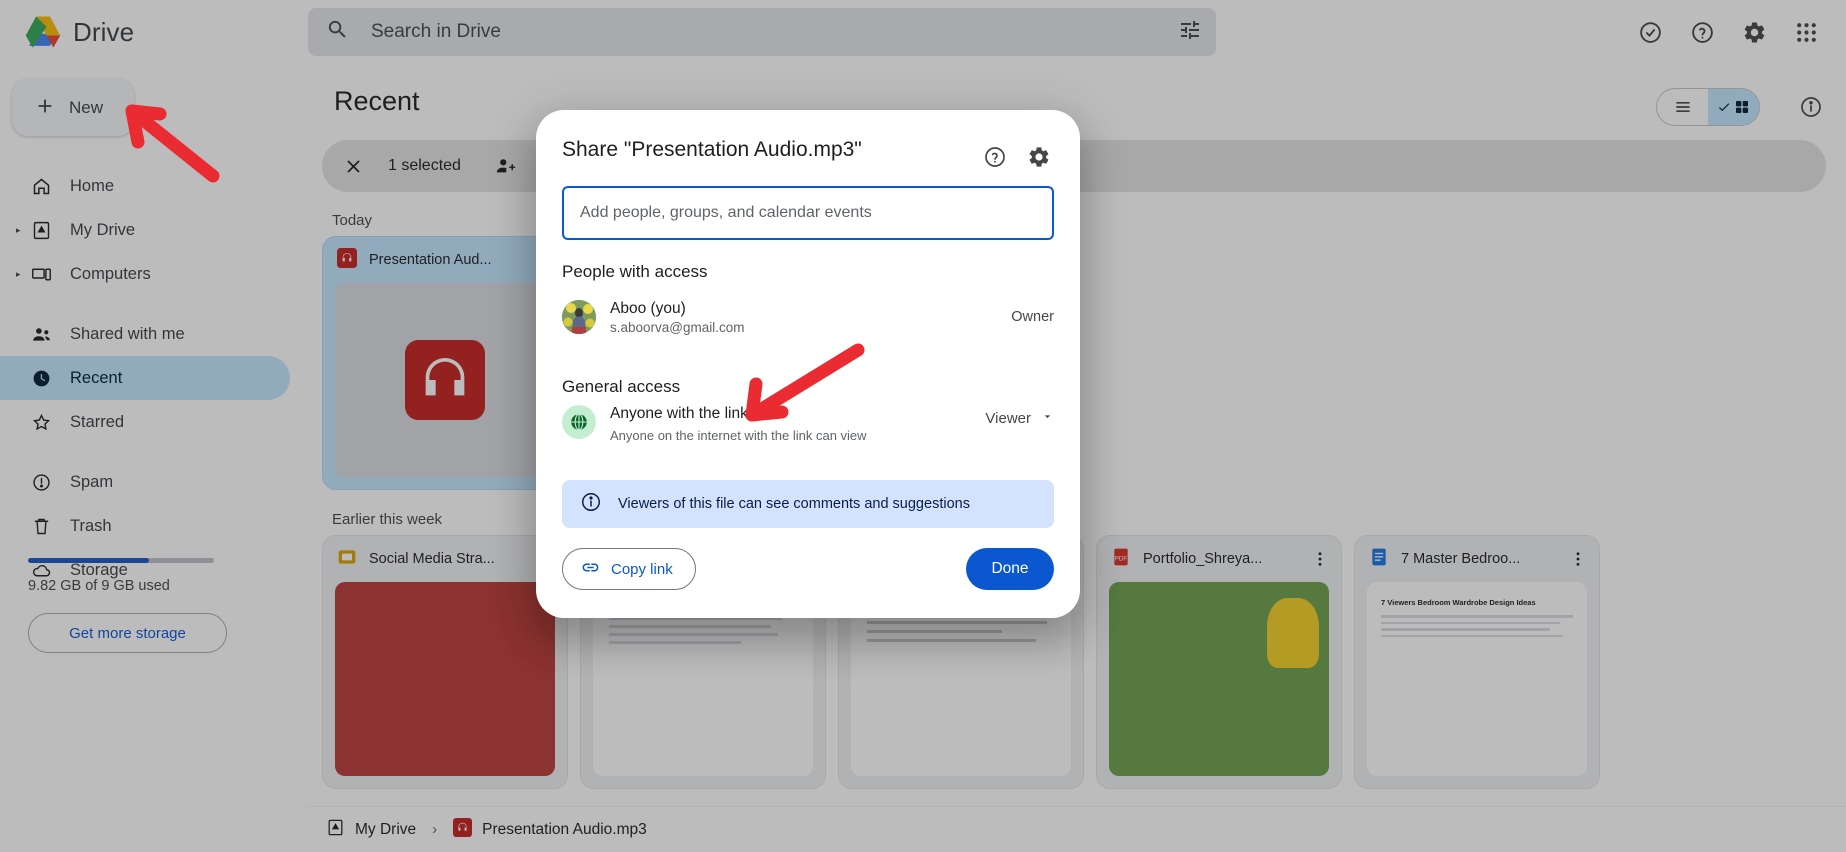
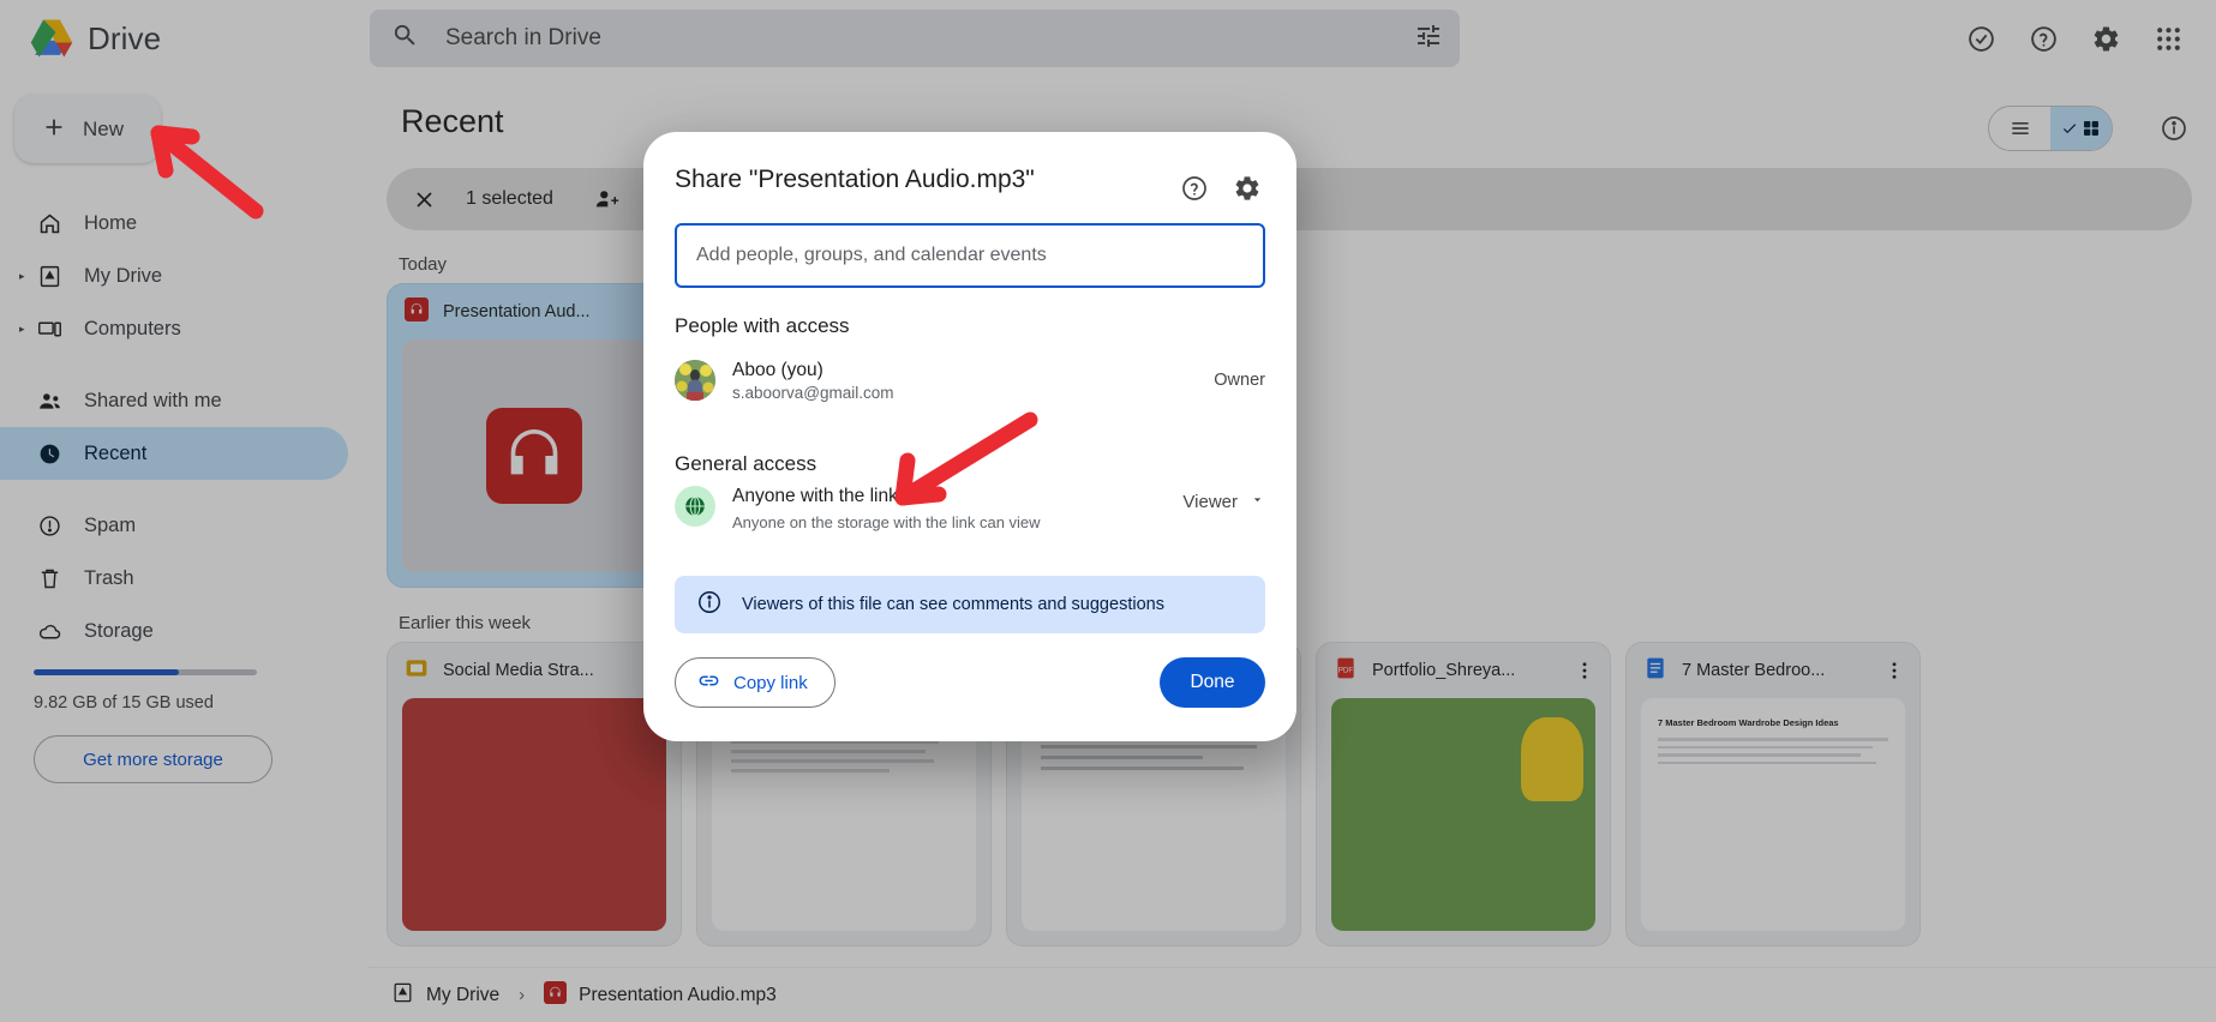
  Drive
  Search in Drive
  New
  Home
  ▸
  My Drive
  ▸
  Computers
  Shared with me
  Recent
- Starred
  Spam
  Trash
  Storage
- 9.82 GB of 9 GB used
+ 9.82 GB of 15 GB used
  Get more storage
  Recent
  1 selected
  Today
  Presentation Aud...
  Earlier this week
  Social Media Stra...
  Portfolio_Shreya...
  7 Master Bedroo...
- 7 Viewers Bedroom Wardrobe Design Ideas
+ 7 Master Bedroom Wardrobe Design Ideas
  My Drive
  ›
  Presentation Audio.mp3
  Share "Presentation Audio.mp3"
  Add people, groups, and calendar events
  People with access
  Aboo (you)
  s.aboorva@gmail.com
  Owner
  General access
  Anyone with the link
- Anyone on the internet with the link can view
+ Anyone on the storage with the link can view
  Viewer
  Viewers of this file can see comments and suggestions
  Copy link
  Done
